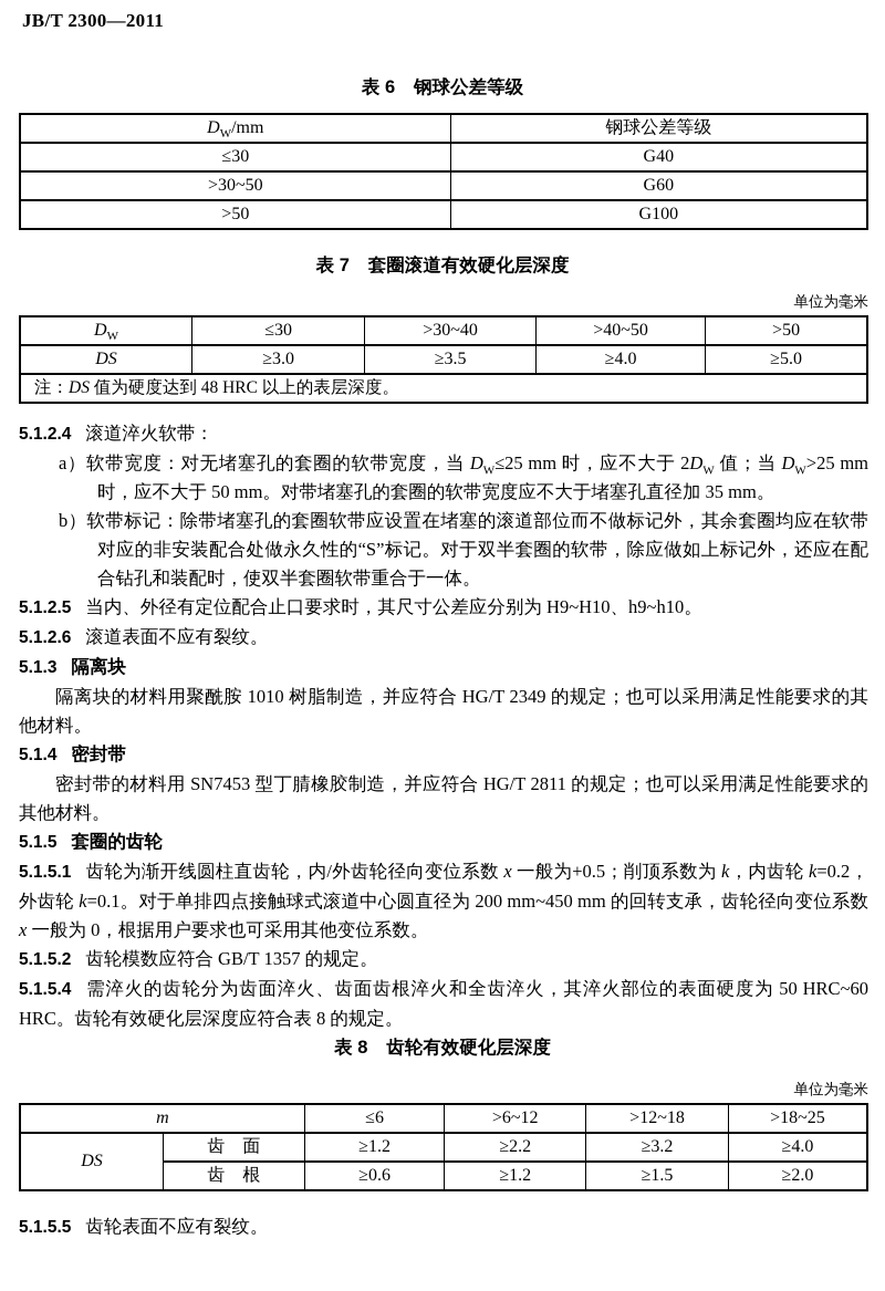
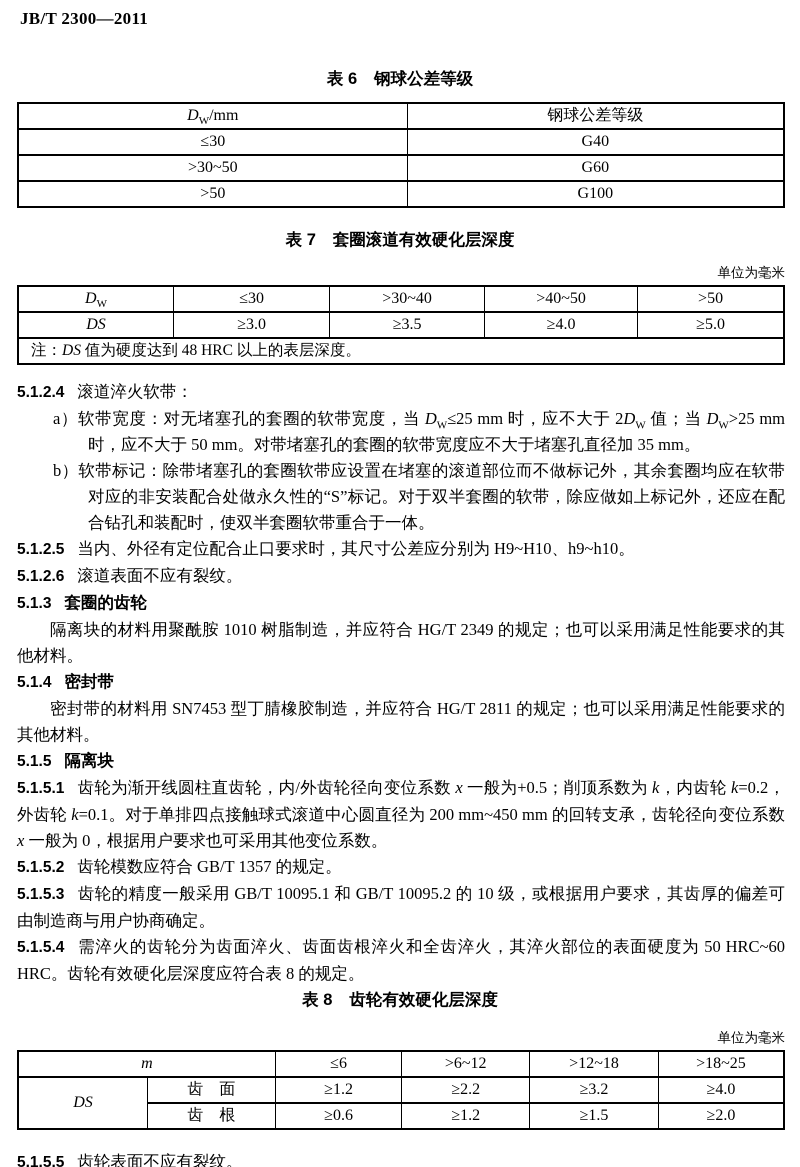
  JB/T 2300—2011
  表 6 钢球公差等级
  DW/mm	钢球公差等级
  ≤30	G40
  >30~50	G60
  >50	G100
  表 7 套圈滚道有效硬化层深度
  单位为毫米
  DW	≤30	>30~40	>40~50	>50
  DS	≥3.0	≥3.5	≥4.0	≥5.0
  注：DS 值为硬度达到 48 HRC 以上的表层深度。
  5.1.2.4 滚道淬火软带：
  a）软带宽度：对无堵塞孔的套圈的软带宽度，当 DW≤25 mm 时，应不大于 2DW 值；当 DW>25 mm 时，应不大于 50 mm。对带堵塞孔的套圈的软带宽度应不大于堵塞孔直径加 35 mm。
  b）软带标记：除带堵塞孔的套圈软带应设置在堵塞的滚道部位而不做标记外，其余套圈均应在软带对应的非安装配合处做永久性的“S”标记。对于双半套圈的软带，除应做如上标记外，还应在配合钻孔和装配时，使双半套圈软带重合于一体。
  5.1.2.5 当内、外径有定位配合止口要求时，其尺寸公差应分别为 H9~H10、h9~h10。
  5.1.2.6 滚道表面不应有裂纹。
- 5.1.3 隔离块
+ 5.1.3 套圈的齿轮
  隔离块的材料用聚酰胺 1010 树脂制造，并应符合 HG/T 2349 的规定；也可以采用满足性能要求的其他材料。
  5.1.4 密封带
  密封带的材料用 SN7453 型丁腈橡胶制造，并应符合 HG/T 2811 的规定；也可以采用满足性能要求的其他材料。
- 5.1.5 套圈的齿轮
+ 5.1.5 隔离块
  5.1.5.1 齿轮为渐开线圆柱直齿轮，内/外齿轮径向变位系数 x 一般为+0.5；削顶系数为 k，内齿轮 k=0.2，外齿轮 k=0.1。对于单排四点接触球式滚道中心圆直径为 200 mm~450 mm 的回转支承，齿轮径向变位系数 x 一般为 0，根据用户要求也可采用其他变位系数。
  5.1.5.2 齿轮模数应符合 GB/T 1357 的规定。
+ 5.1.5.3 齿轮的精度一般采用 GB/T 10095.1 和 GB/T 10095.2 的 10 级，或根据用户要求，其齿厚的偏差可由制造商与用户协商确定。
  5.1.5.4 需淬火的齿轮分为齿面淬火、齿面齿根淬火和全齿淬火，其淬火部位的表面硬度为 50 HRC~60 HRC。齿轮有效硬化层深度应符合表 8 的规定。
  表 8 齿轮有效硬化层深度
  单位为毫米
  m	≤6	>6~12	>12~18	>18~25
  DS	齿 面	≥1.2	≥2.2	≥3.2	≥4.0
  齿 根	≥0.6	≥1.2	≥1.5	≥2.0
  5.1.5.5 齿轮表面不应有裂纹。
